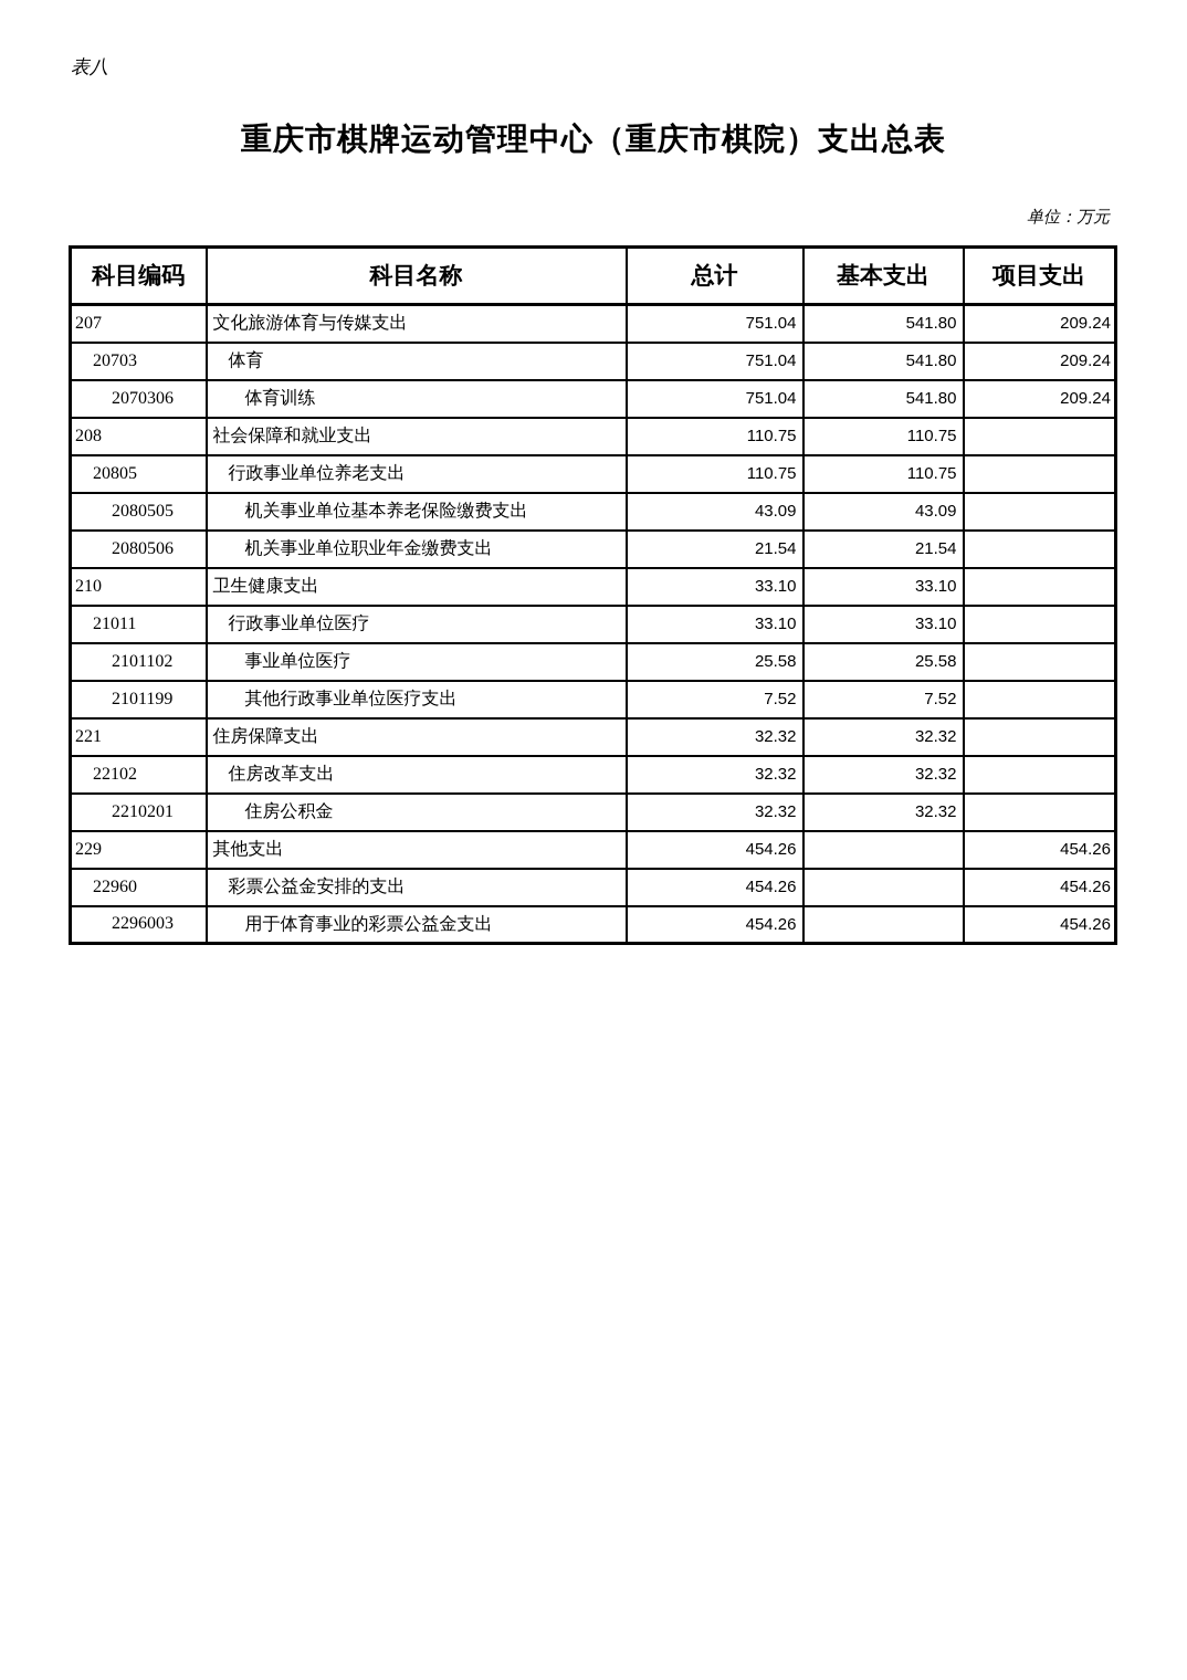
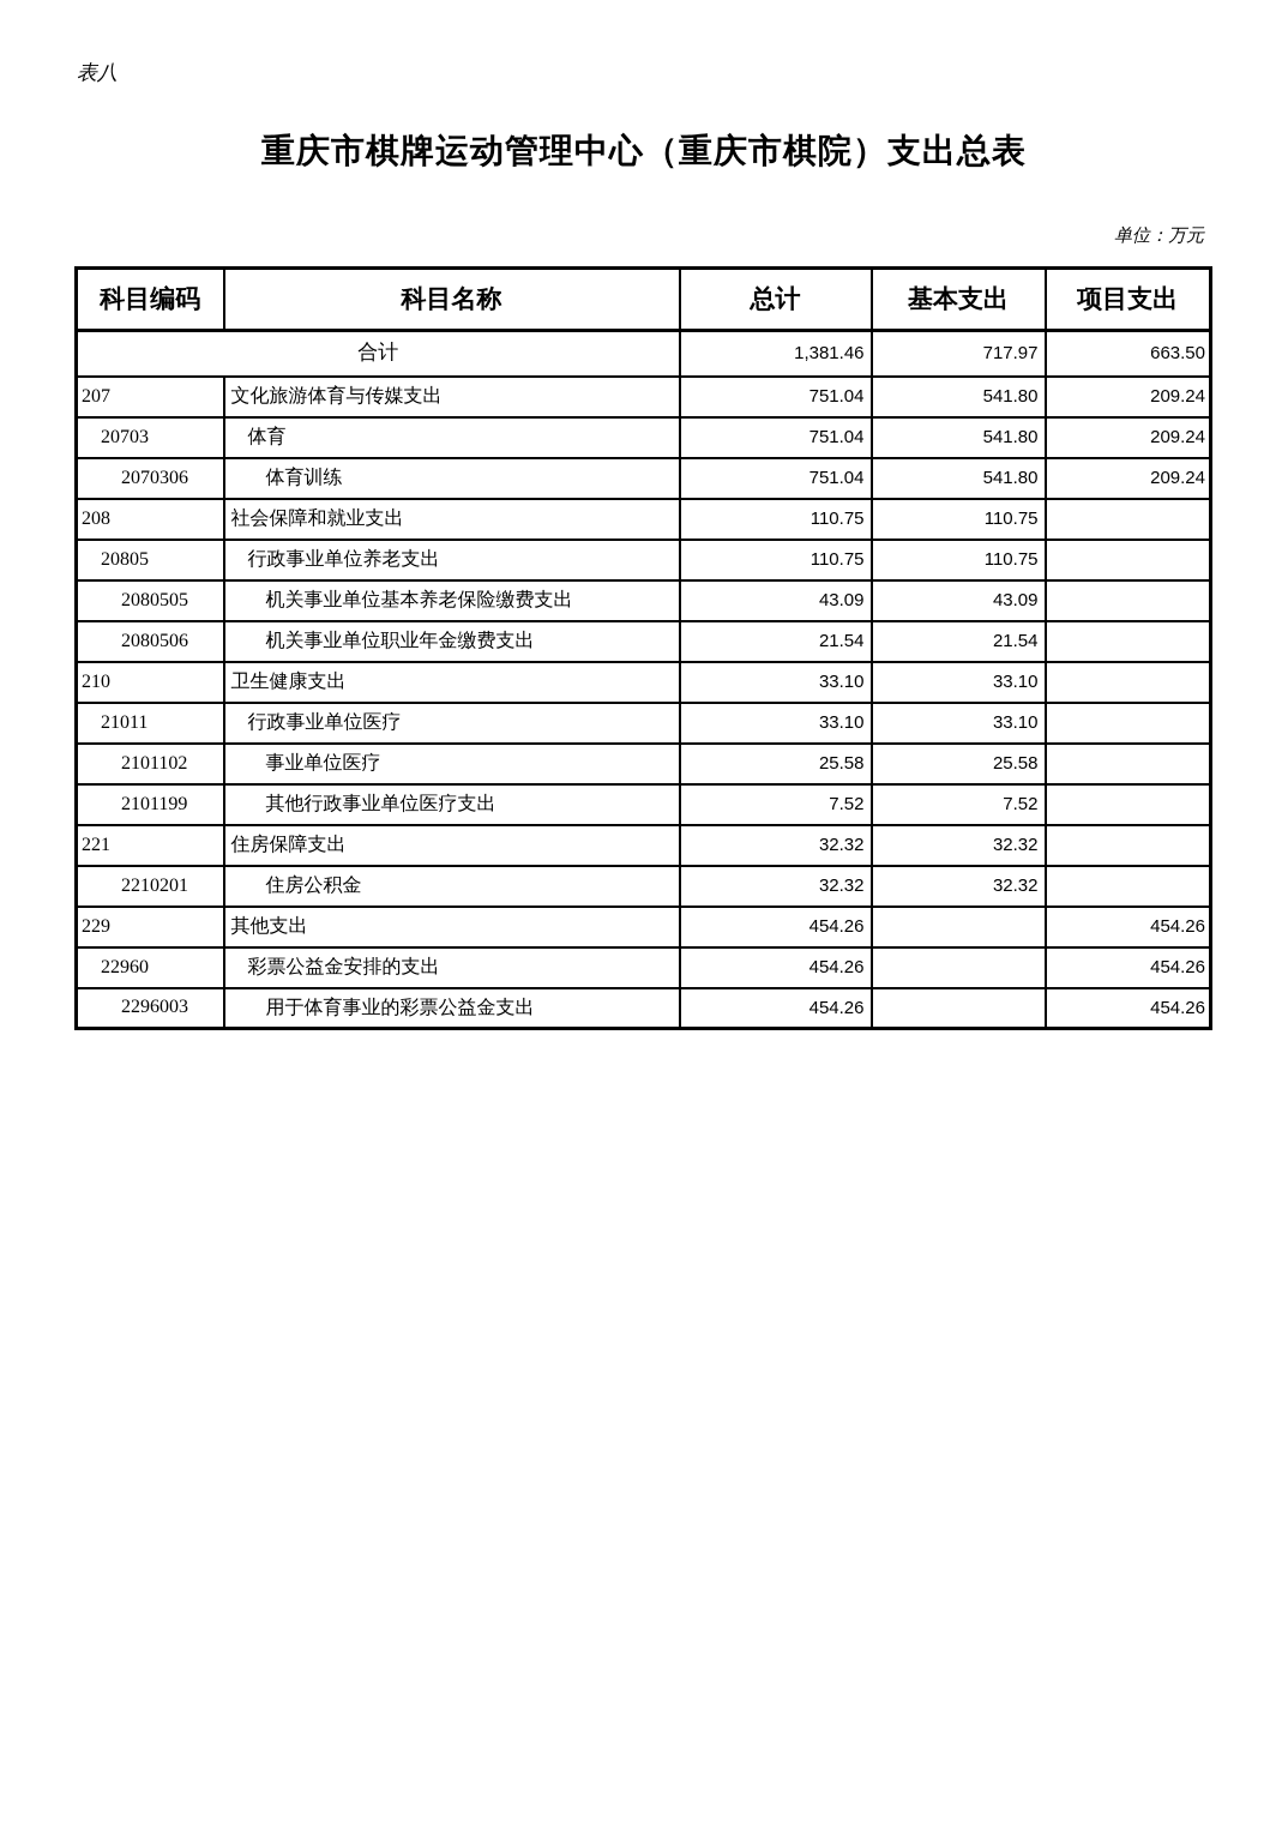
  表八
  重庆市棋牌运动管理中心（重庆市棋院）支出总表
  单位：万元
  科目编码	科目名称	总计	基本支出	项目支出
+ 合计	1,381.46	717.97	663.50
  207	文化旅游体育与传媒支出	751.04	541.80	209.24
  20703	体育	751.04	541.80	209.24
  2070306	体育训练	751.04	541.80	209.24
  208	社会保障和就业支出	110.75	110.75
  20805	行政事业单位养老支出	110.75	110.75
  2080505	机关事业单位基本养老保险缴费支出	43.09	43.09
  2080506	机关事业单位职业年金缴费支出	21.54	21.54
  210	卫生健康支出	33.10	33.10
  21011	行政事业单位医疗	33.10	33.10
  2101102	事业单位医疗	25.58	25.58
  2101199	其他行政事业单位医疗支出	7.52	7.52
  221	住房保障支出	32.32	32.32
- 22102	住房改革支出	32.32	32.32
  2210201	住房公积金	32.32	32.32
  229	其他支出	454.26		454.26
  22960	彩票公益金安排的支出	454.26		454.26
  2296003	用于体育事业的彩票公益金支出	454.26		454.26
